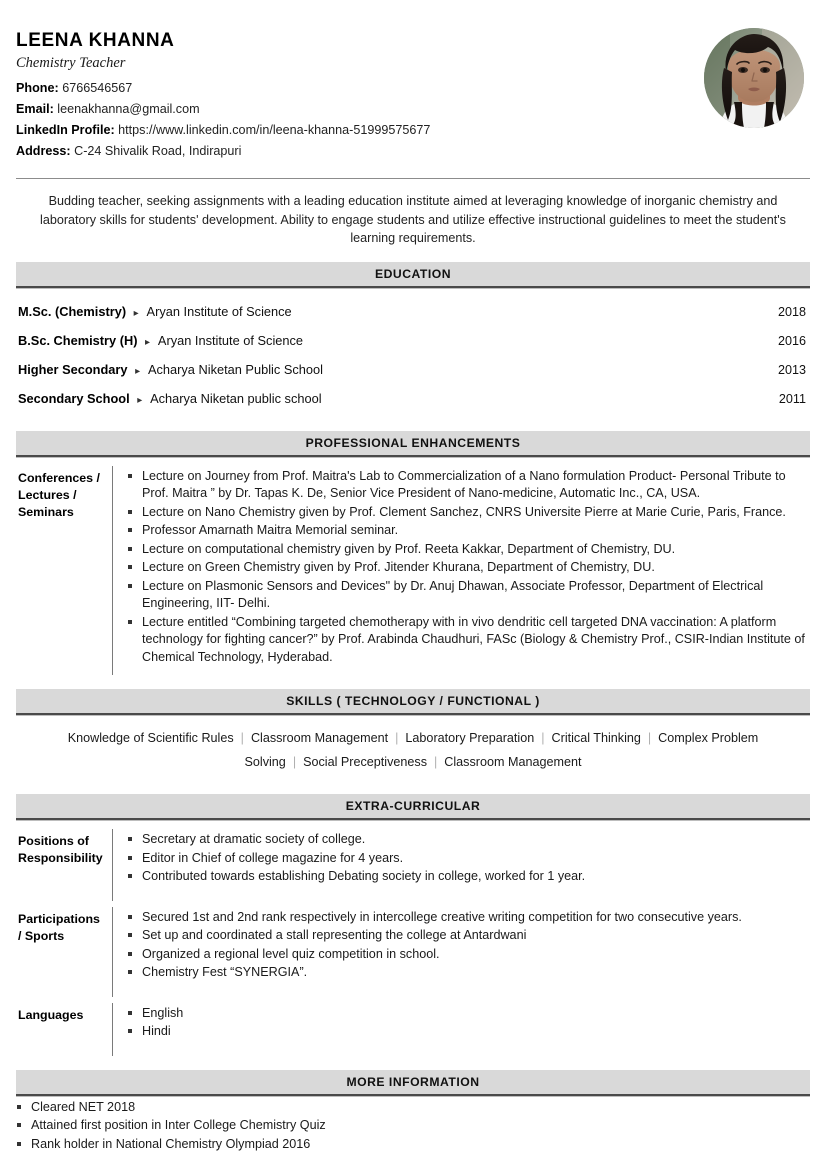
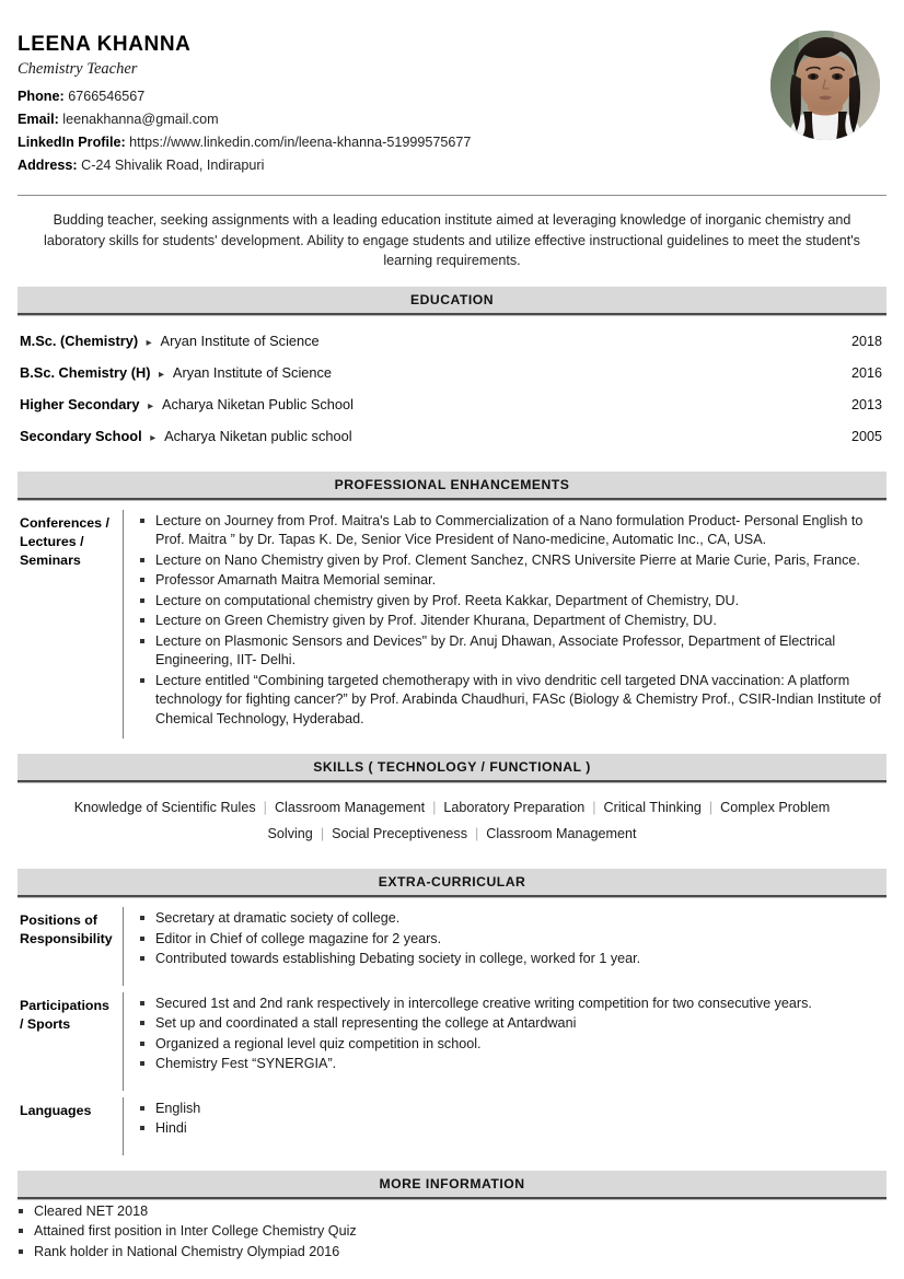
  LEENA KHANNA
  Chemistry Teacher
  Phone: 6766546567
  Email: leenakhanna@gmail.com
  LinkedIn Profile: https://www.linkedin.com/in/leena-khanna-51999575677
  Address: C-24 Shivalik Road, Indirapuri
  Budding teacher, seeking assignments with a leading education institute aimed at leveraging knowledge of inorganic chemistry and laboratory skills for students' development. Ability to engage students and utilize effective instructional guidelines to meet the student's learning requirements.
  EDUCATION
  M.Sc. (Chemistry) ▸ Aryan Institute of Science
  2018
  B.Sc. Chemistry (H) ▸ Aryan Institute of Science
  2016
  Higher Secondary ▸ Acharya Niketan Public School
  2013
  Secondary School ▸ Acharya Niketan public school
- 2011
+ 2005
  PROFESSIONAL ENHANCEMENTS
  Conferences / Lectures / Seminars
- Lecture on Journey from Prof. Maitra's Lab to Commercialization of a Nano formulation Product- Personal Tribute to Prof. Maitra ” by Dr. Tapas K. De, Senior Vice President of Nano-medicine, Automatic Inc., CA, USA.
+ Lecture on Journey from Prof. Maitra's Lab to Commercialization of a Nano formulation Product- Personal English to Prof. Maitra ” by Dr. Tapas K. De, Senior Vice President of Nano-medicine, Automatic Inc., CA, USA.
  Lecture on Nano Chemistry given by Prof. Clement Sanchez, CNRS Universite Pierre at Marie Curie, Paris, France.
  Professor Amarnath Maitra Memorial seminar.
  Lecture on computational chemistry given by Prof. Reeta Kakkar, Department of Chemistry, DU.
  Lecture on Green Chemistry given by Prof. Jitender Khurana, Department of Chemistry, DU.
  Lecture on Plasmonic Sensors and Devices" by Dr. Anuj Dhawan, Associate Professor, Department of Electrical Engineering, IIT- Delhi.
  Lecture entitled “Combining targeted chemotherapy with in vivo dendritic cell targeted DNA vaccination: A platform technology for fighting cancer?” by Prof. Arabinda Chaudhuri, FASc (Biology & Chemistry Prof., CSIR-Indian Institute of Chemical Technology, Hyderabad.
  SKILLS ( TECHNOLOGY / FUNCTIONAL )
  Knowledge of Scientific Rules | Classroom Management | Laboratory Preparation | Critical Thinking | Complex Problem Solving | Social Preceptiveness | Classroom Management
  EXTRA-CURRICULAR
  Positions of Responsibility
  Secretary at dramatic society of college.
- Editor in Chief of college magazine for 4 years.
+ Editor in Chief of college magazine for 2 years.
  Contributed towards establishing Debating society in college, worked for 1 year.
  Participations / Sports
  Secured 1st and 2nd rank respectively in intercollege creative writing competition for two consecutive years.
  Set up and coordinated a stall representing the college at Antardwani
  Organized a regional level quiz competition in school.
  Chemistry Fest “SYNERGIA”.
  Languages
  English
  Hindi
  MORE INFORMATION
  Cleared NET 2018
  Attained first position in Inter College Chemistry Quiz
  Rank holder in National Chemistry Olympiad 2016
